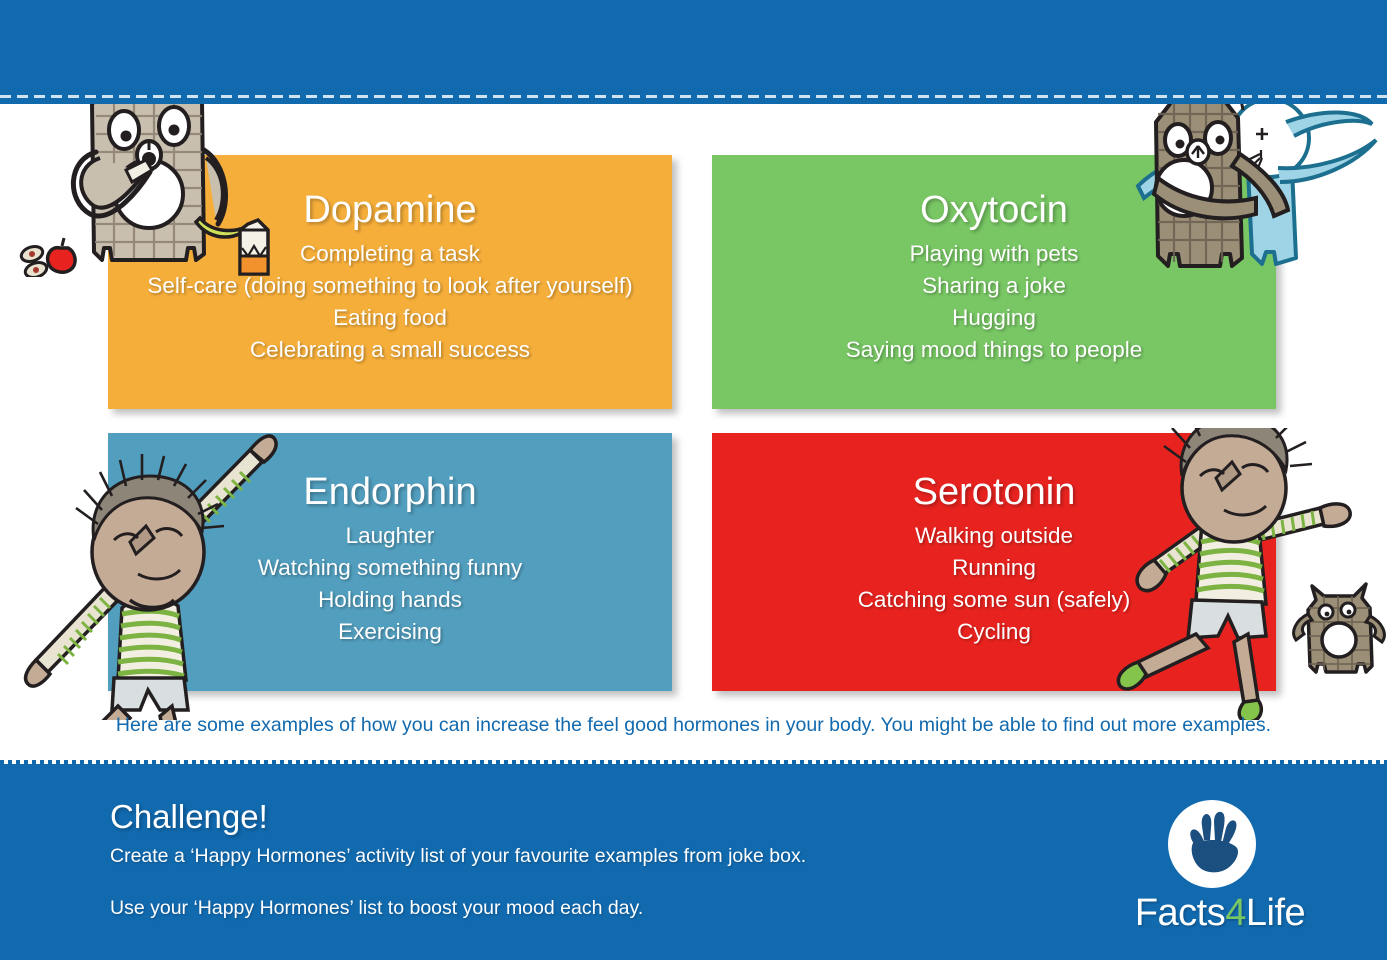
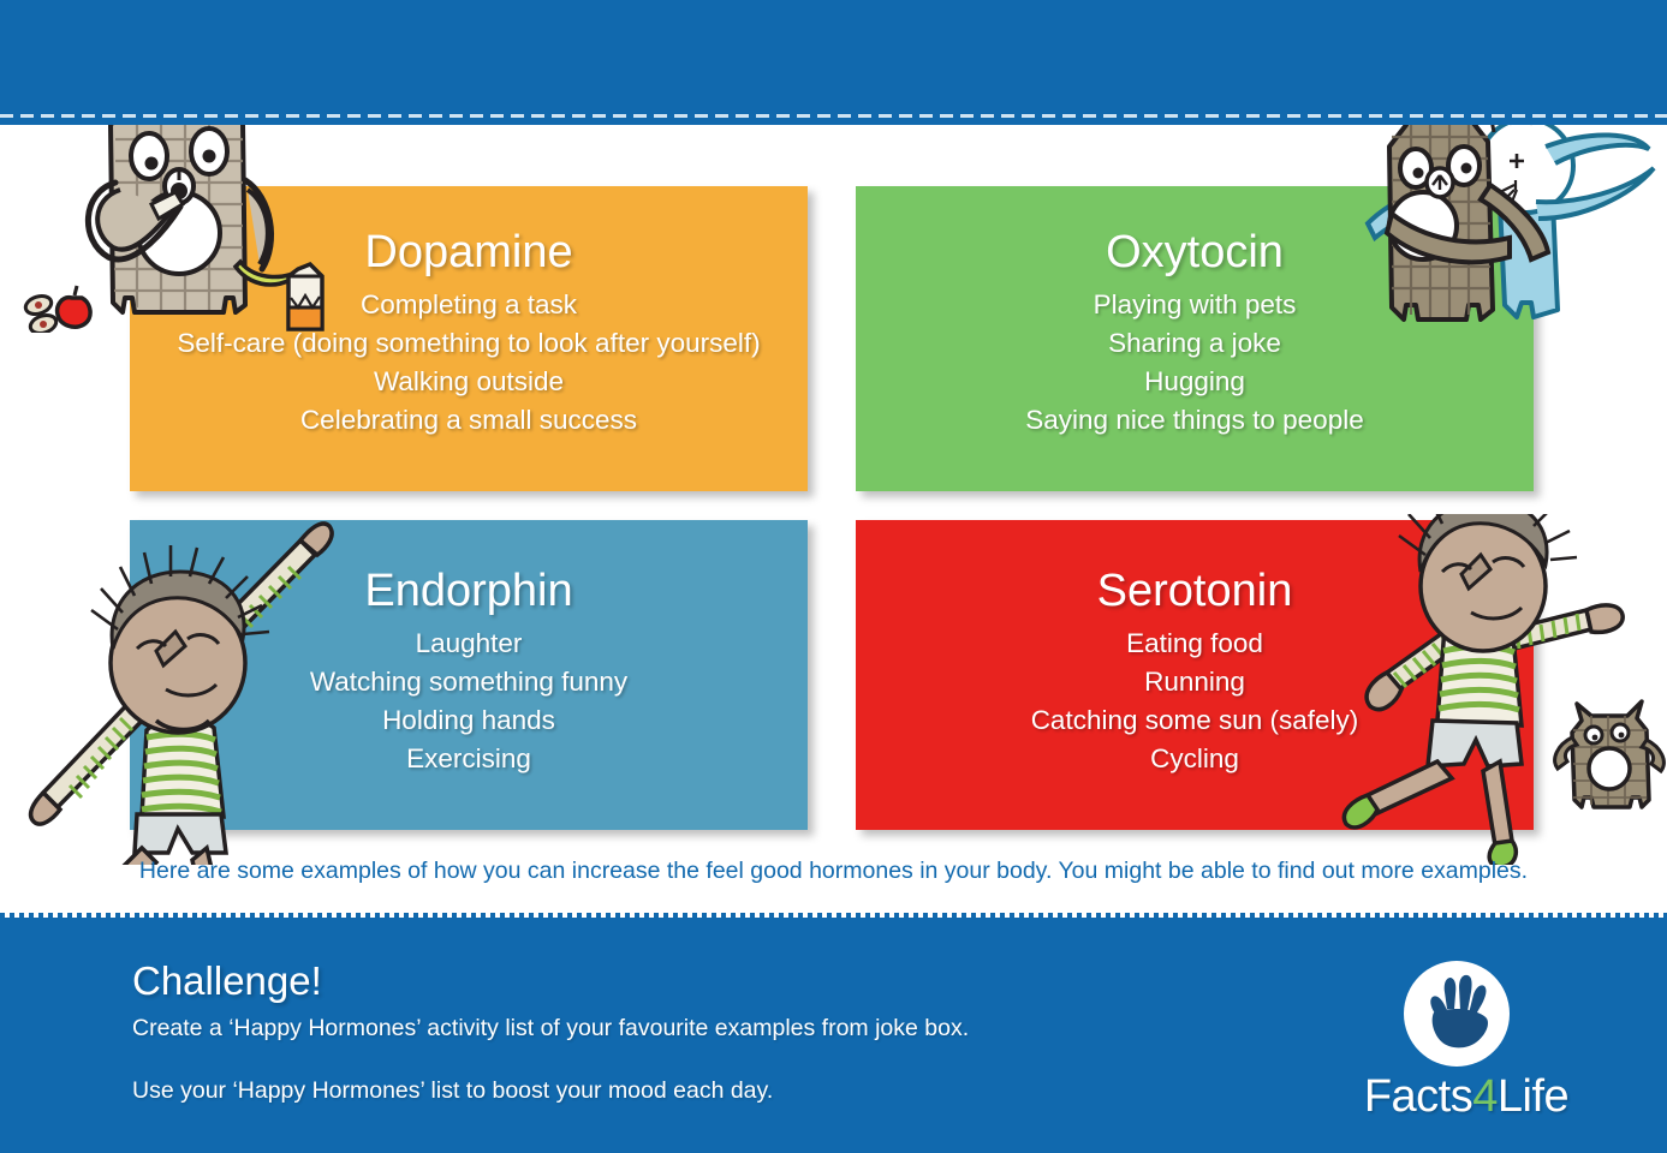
  Dopamine
  Completing a task
  Self-care (doing something to look after yourself)
- Eating food
+ Walking outside
  Celebrating a small success
  Oxytocin
  Playing with pets
  Sharing a joke
  Hugging
- Saying mood things to people
+ Saying nice things to people
  Endorphin
  Laughter
  Watching something funny
  Holding hands
  Exercising
  Serotonin
- Walking outside
+ Eating food
  Running
  Catching some sun (safely)
  Cycling
  Here are some examples of how you can increase the feel good hormones in your body. You might be able to find out more examples.
  Challenge!
  Create a ‘Happy Hormones’ activity list of your favourite examples from joke box.
  Use your ‘Happy Hormones’ list to boost your mood each day.
  Facts4Life
